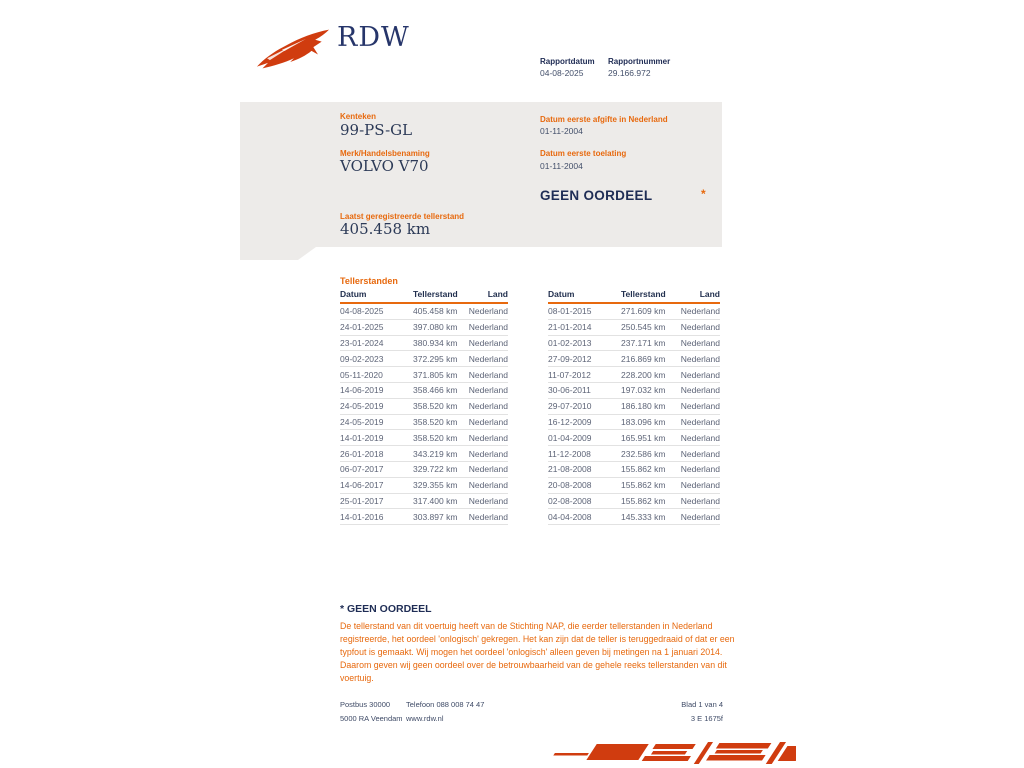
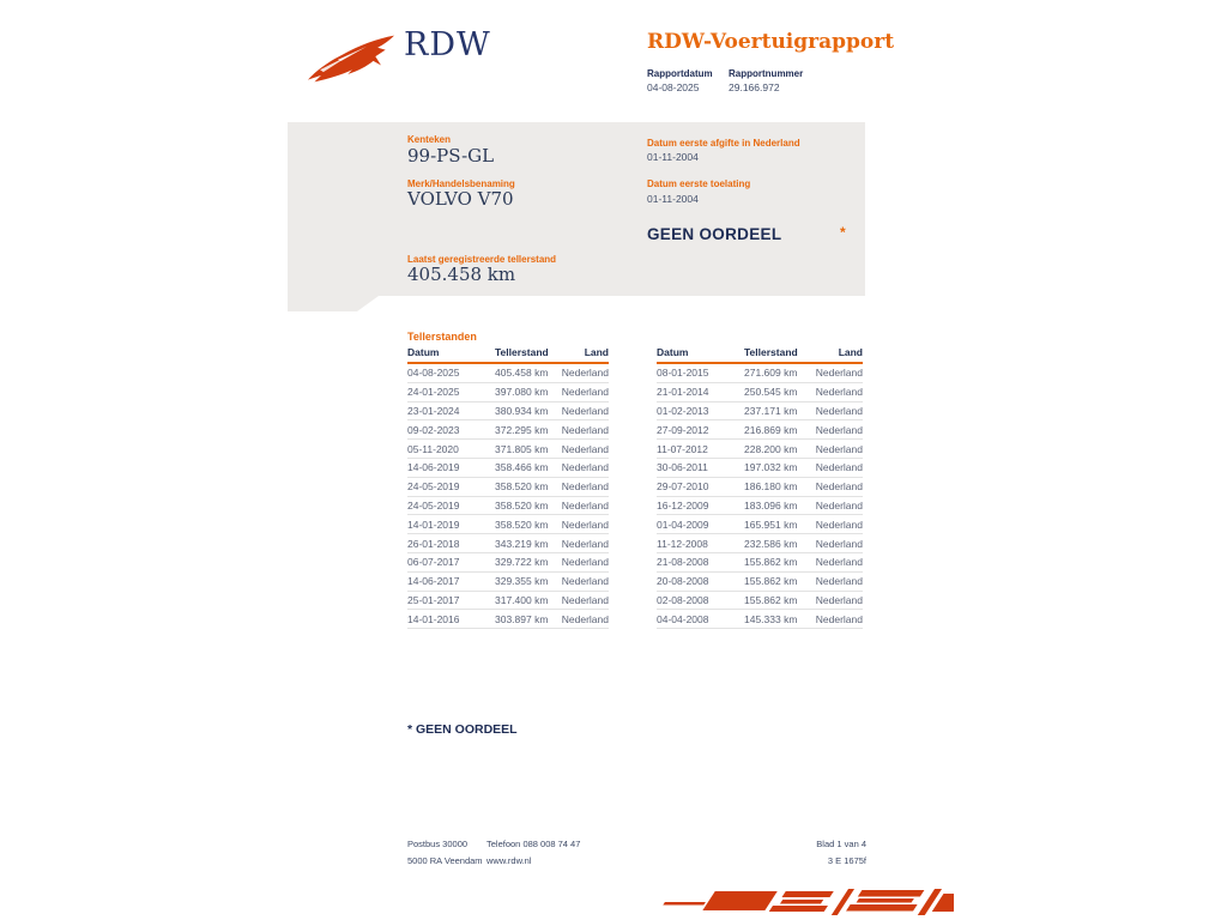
  RDW
+ RDW-Voertuigrapport
  Rapportdatum
  Rapportnummer
  04-08-2025
  29.166.972
  Kenteken
  99-PS-GL
  Merk/Handelsbenaming
  VOLVO V70
  Laatst geregistreerde tellerstand
  405.458 km
  Datum eerste afgifte in Nederland
  01-11-2004
  Datum eerste toelating
  01-11-2004
  GEEN OORDEEL
  *
  Tellerstanden
  Datum
  Tellerstand
  Land
  04-08-2025
  405.458 km
  Nederland
  24-01-2025
  397.080 km
  Nederland
  23-01-2024
  380.934 km
  Nederland
  09-02-2023
  372.295 km
  Nederland
  05-11-2020
  371.805 km
  Nederland
  14-06-2019
  358.466 km
  Nederland
  24-05-2019
  358.520 km
  Nederland
  24-05-2019
  358.520 km
  Nederland
  14-01-2019
  358.520 km
  Nederland
  26-01-2018
  343.219 km
  Nederland
  06-07-2017
  329.722 km
  Nederland
  14-06-2017
  329.355 km
  Nederland
  25-01-2017
  317.400 km
  Nederland
  14-01-2016
  303.897 km
  Nederland
  Datum
  Tellerstand
  Land
  08-01-2015
  271.609 km
  Nederland
  21-01-2014
  250.545 km
  Nederland
  01-02-2013
  237.171 km
  Nederland
  27-09-2012
  216.869 km
  Nederland
  11-07-2012
  228.200 km
  Nederland
  30-06-2011
  197.032 km
  Nederland
  29-07-2010
  186.180 km
  Nederland
  16-12-2009
  183.096 km
  Nederland
  01-04-2009
  165.951 km
  Nederland
  11-12-2008
  232.586 km
  Nederland
  21-08-2008
  155.862 km
  Nederland
  20-08-2008
  155.862 km
  Nederland
  02-08-2008
  155.862 km
  Nederland
  04-04-2008
  145.333 km
  Nederland
  * GEEN OORDEEL
- De tellerstand van dit voertuig heeft van de Stichting NAP, die eerder tellerstanden in Nederland registreerde, het oordeel 'onlogisch' gekregen. Het kan zijn dat de teller is teruggedraaid of dat er een typfout is gemaakt. Wij mogen het oordeel 'onlogisch' alleen geven bij metingen na 1 januari 2014. Daarom geven wij geen oordeel over de betrouwbaarheid van de gehele reeks tellerstanden van dit voertuig.
  Postbus 30000
  Telefoon 088 008 74 47
  5000 RA Veendam
  www.rdw.nl
  Blad 1 van 4
  3 E 1675f
